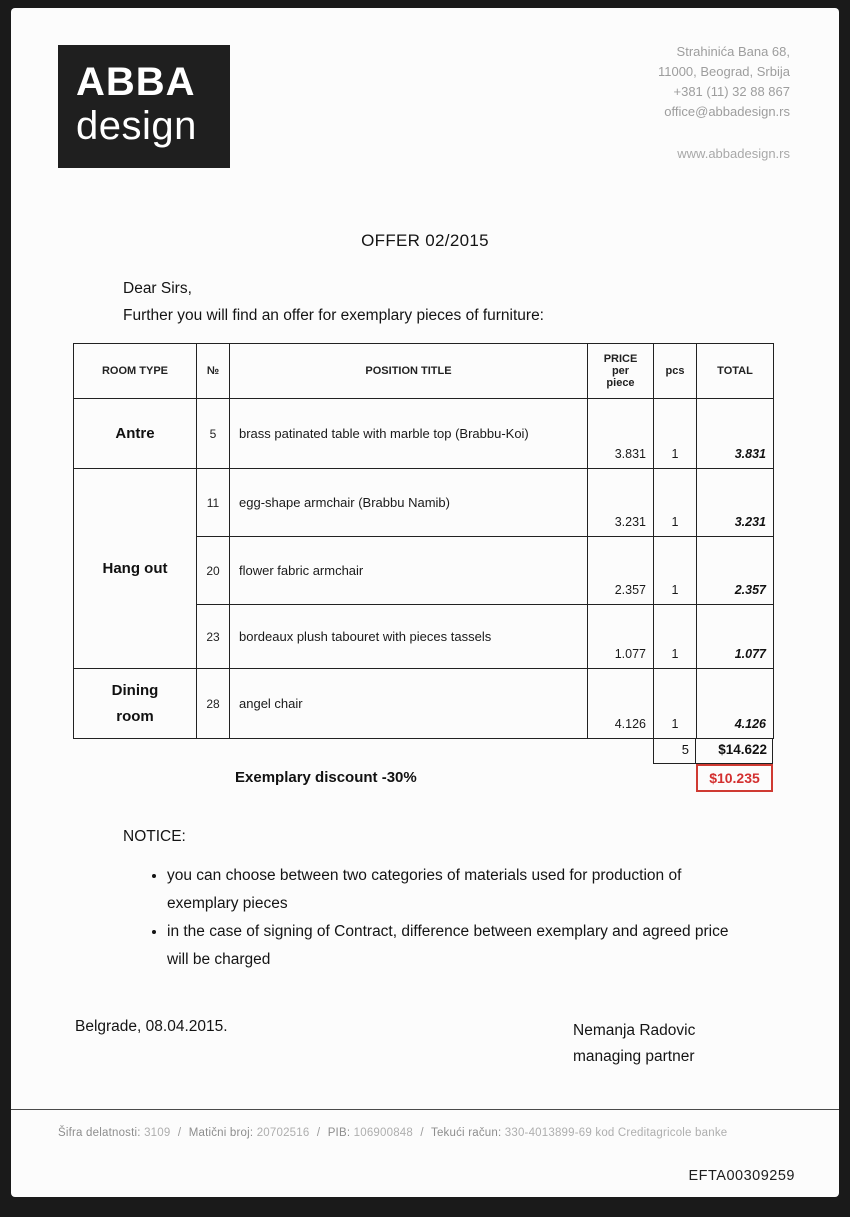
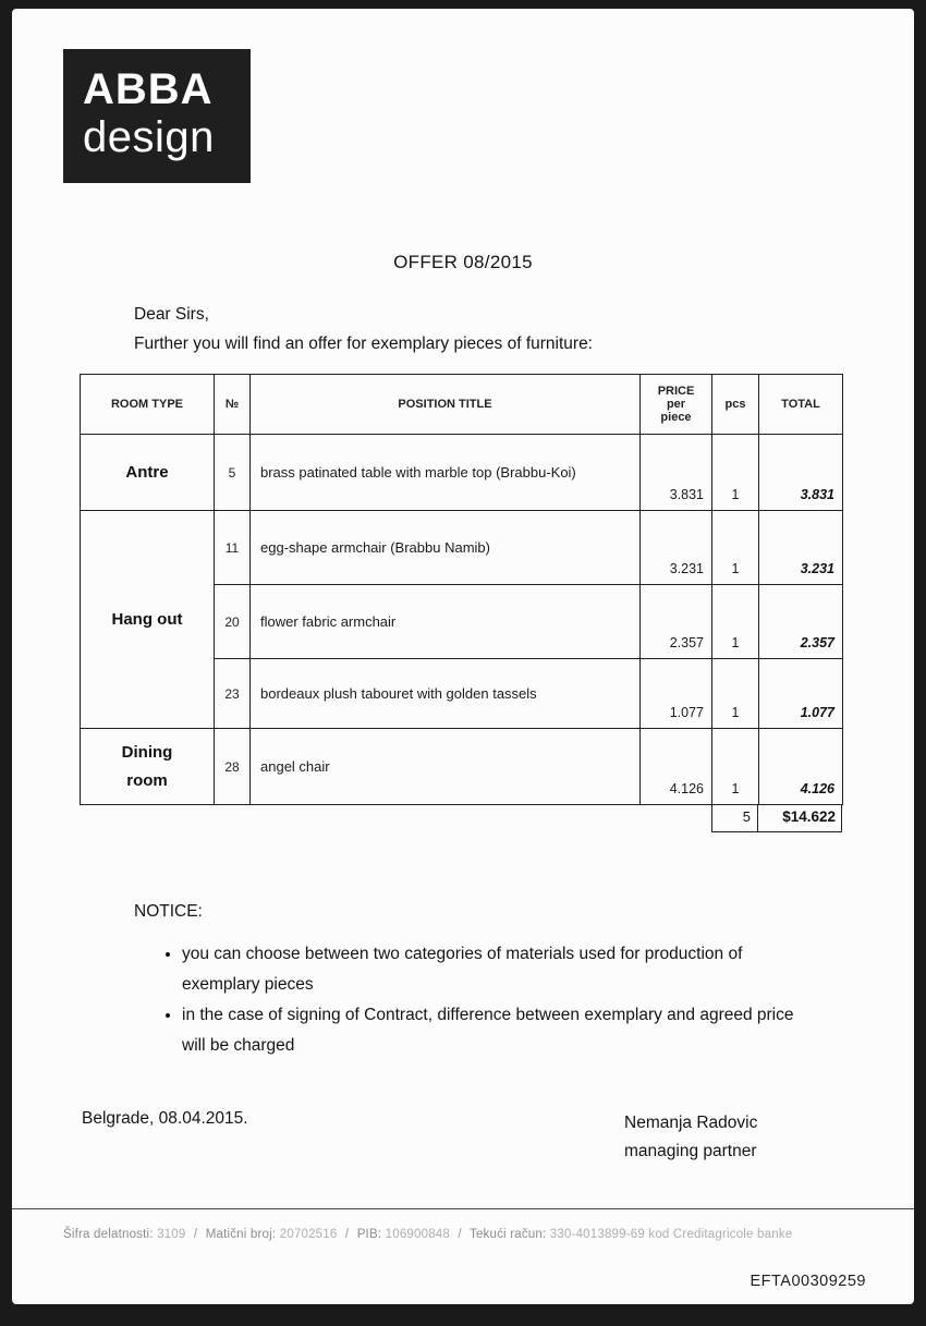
  ABBA
  design
- Strahinića Bana 68,
- 11000, Beograd, Srbija
- +381 (11) 32 88 867
- office@abbadesign.rs
- www.abbadesign.rs
- OFFER 02/2015
+ OFFER 08/2015
  Dear Sirs,
  Further you will find an offer for exemplary pieces of furniture:
  ROOM TYPE	№	POSITION TITLE	PRICE per piece	pcs	TOTAL
  Antre	5	brass patinated table with marble top (Brabbu-Koi)	3.831	1	3.831
  Hang out	11	egg-shape armchair (Brabbu Namib)	3.231	1	3.231
  20	flower fabric armchair	2.357	1	2.357
- 23	bordeaux plush tabouret with pieces tassels	1.077	1	1.077
+ 23	bordeaux plush tabouret with golden tassels	1.077	1	1.077
  Dining room	28	angel chair	4.126	1	4.126
  5
  $14.622
- Exemplary discount -30%
- $10.235
  NOTICE:
  you can choose between two categories of materials used for production of exemplary pieces
  in the case of signing of Contract, difference between exemplary and agreed price will be charged
  Belgrade, 08.04.2015.
  Nemanja Radovic
  managing partner
  Šifra delatnosti: 3109 / Matični broj: 20702516 / PIB: 106900848 / Tekući račun: 330-4013899-69 kod Creditagricole banke
  EFTA00309259
